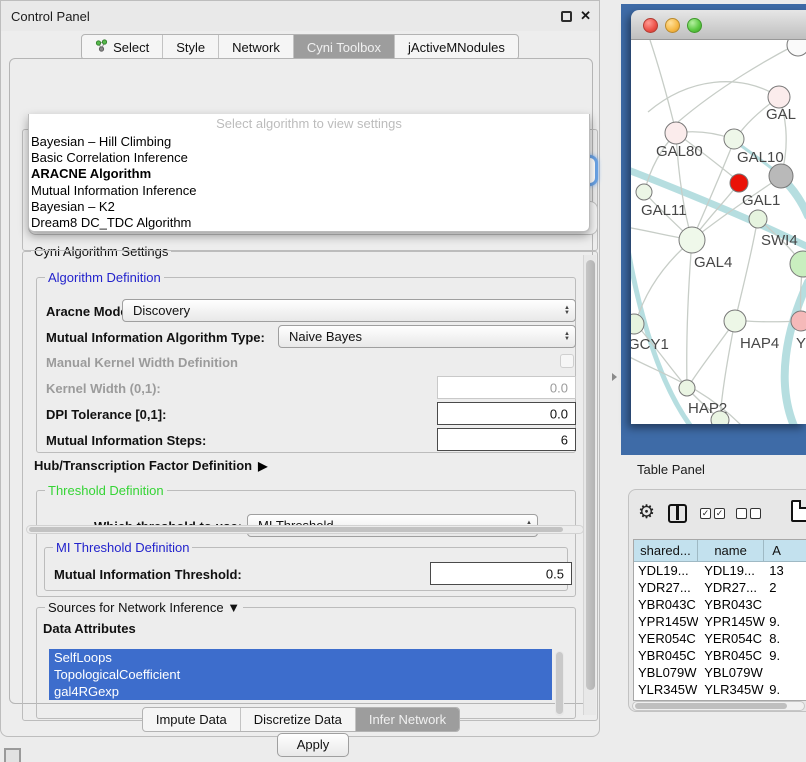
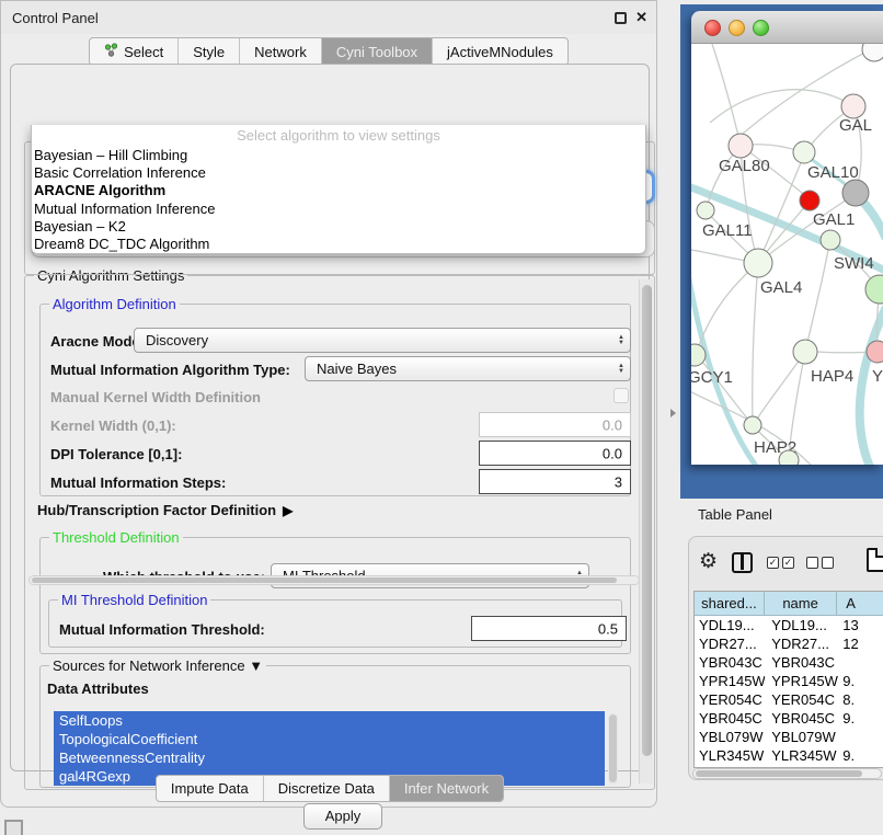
  Control Panel
  ✕
  Select
  Style
  Network
  Cyni Toolbox
  jActiveMNodules
  Select algorithm to view settings
  Bayesian – Hill Climbing
  Basic Correlation Inference
  ARACNE Algorithm
  Mutual Information Inference
  Bayesian – K2
  Dream8 DC_TDC Algorithm
  Cyni Algorithm Settings
  Algorithm Definition
  Aracne Mod
  Discovery
  Mutual Information Algorithm Type:
  Naive Bayes
  Manual Kernel Width Definition
  Kernel Width (0,1):
  0.0
  DPI Tolerance [0,1]:
  0.0
  Mutual Information Steps:
- 6
+ 3
  Hub/Transcription Factor Definition ▶
  Threshold Definition
  MI Threshold Definition
  Mutual Information Threshold:
  0.5
  Sources for Network Inference ▼
  Data Attributes
  SelfLoops
  TopologicalCoefficient
+ BetweennessCentrality
  gal4RGexp
  Apply
  Impute Data
  Discretize Data
  Infer Network
  GAL
  GAL80
  GAL10
  GAL1
  GAL11
  GAL4
  SWI4
  GCY1
  HAP4
  Y
  HAP2
  Table Panel
  ⚙
  ✓
  ✓
  shared...
  name
  A
  YDL19...
  YDL19...
  13
  YDR27...
  YDR27...
- 2
+ 12
  YBR043C
  YBR043C
  YPR145W
  YPR145W
  9.
  YER054C
  YER054C
  8.
  YBR045C
  YBR045C
  9.
  YBL079W
  YBL079W
  YLR345W
  YLR345W
  9.
